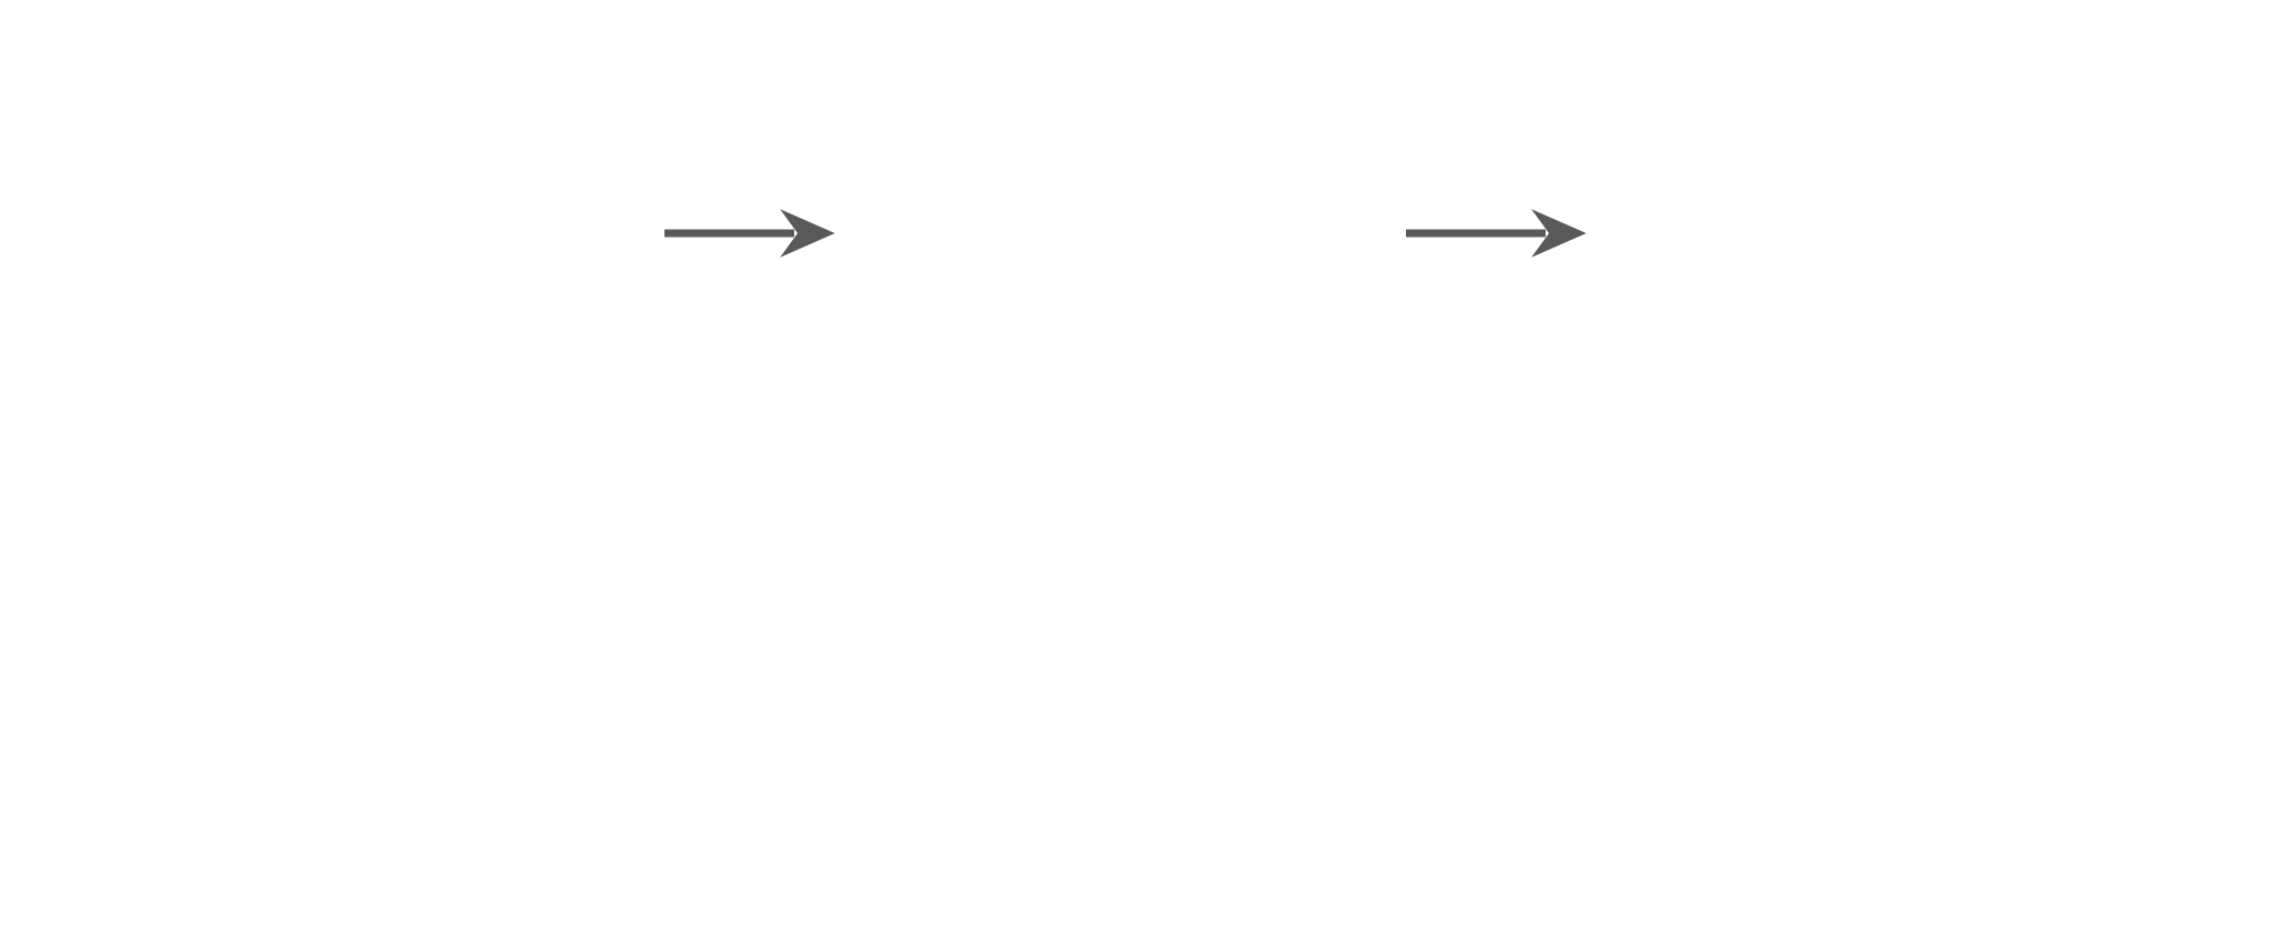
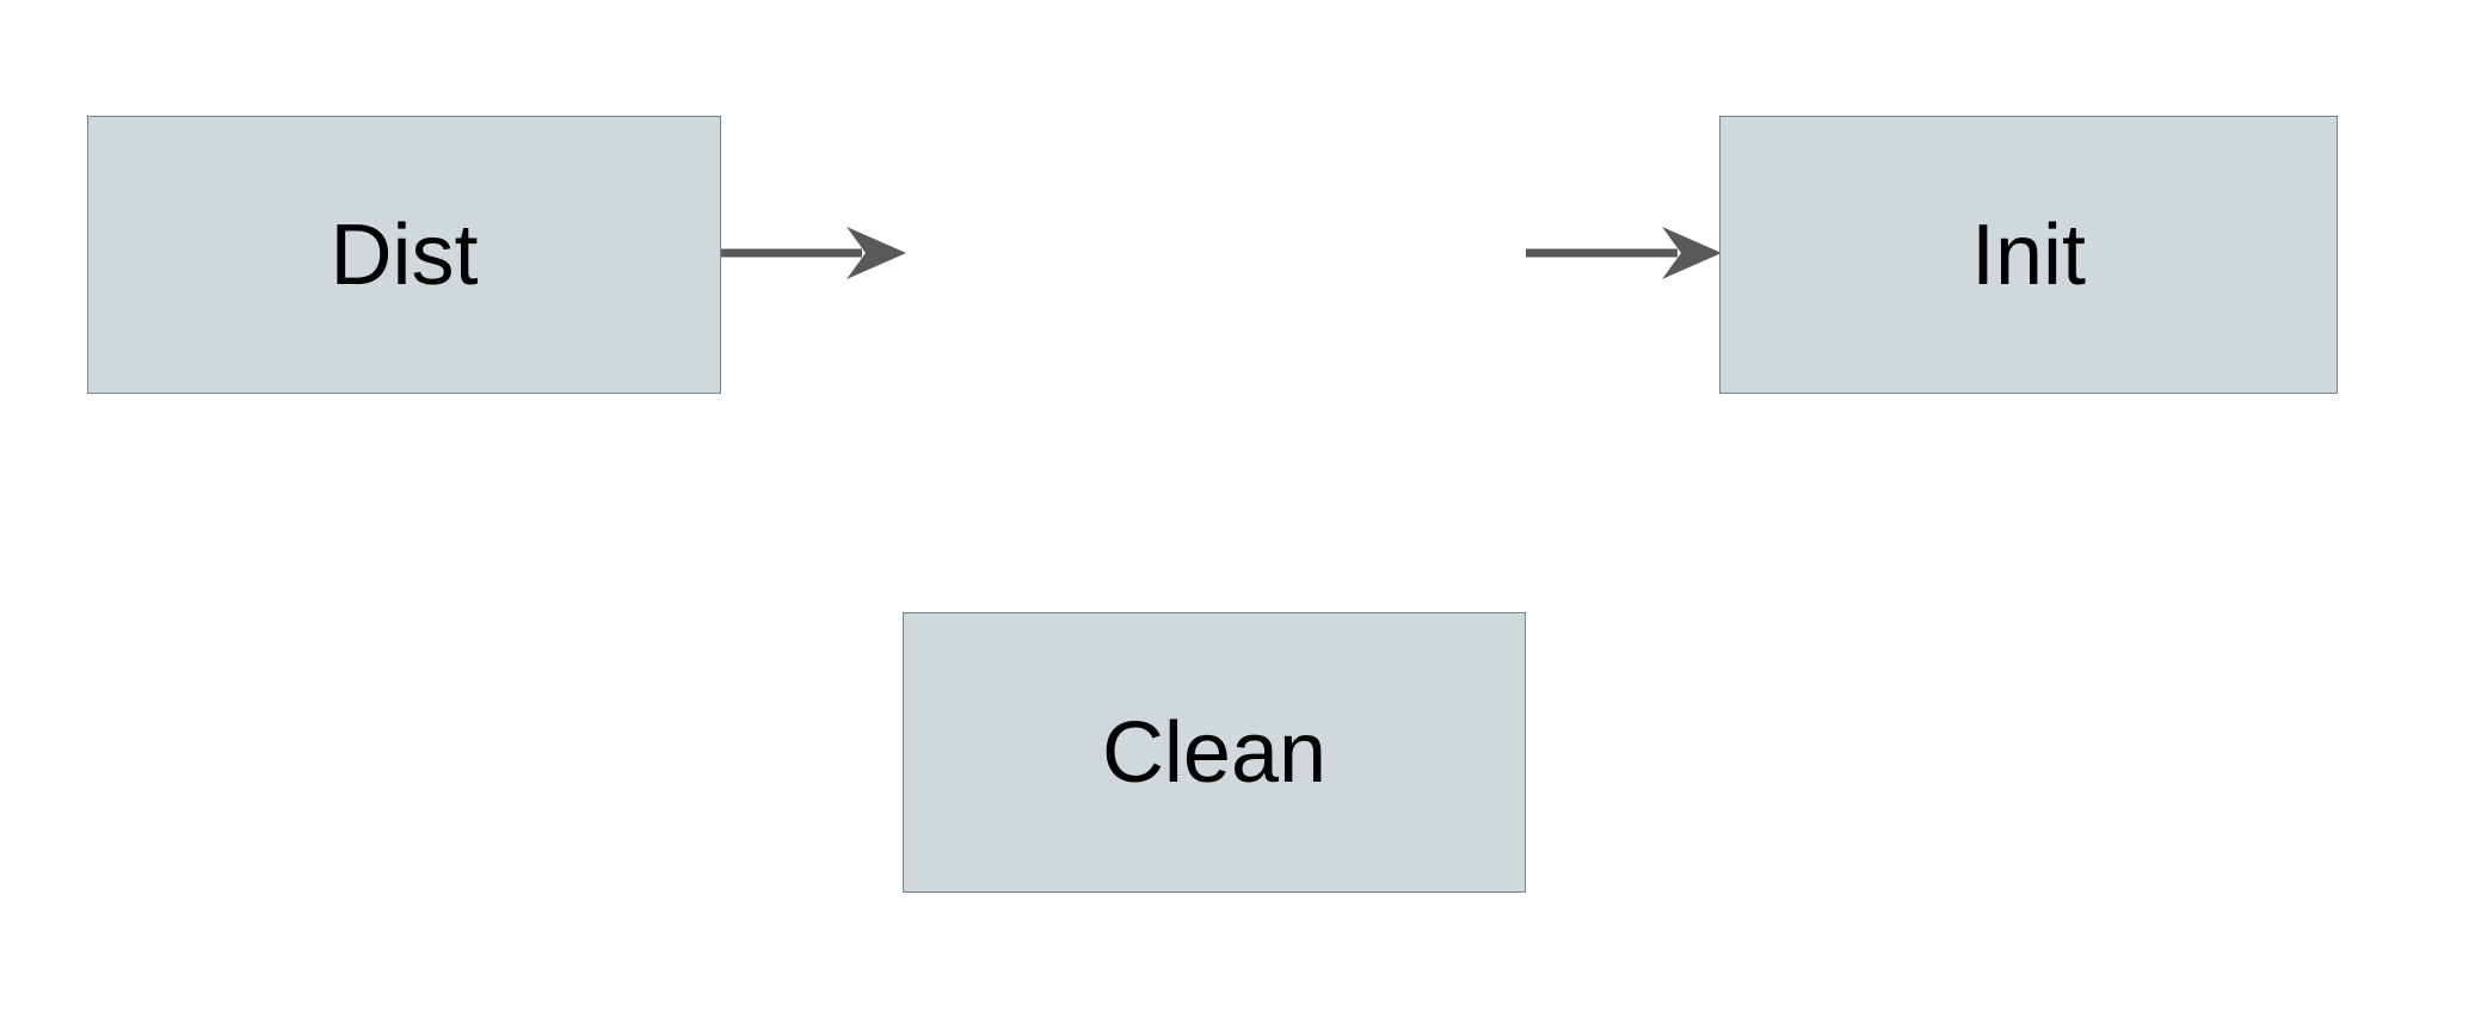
+ Dist
+ Init
+ Clean
